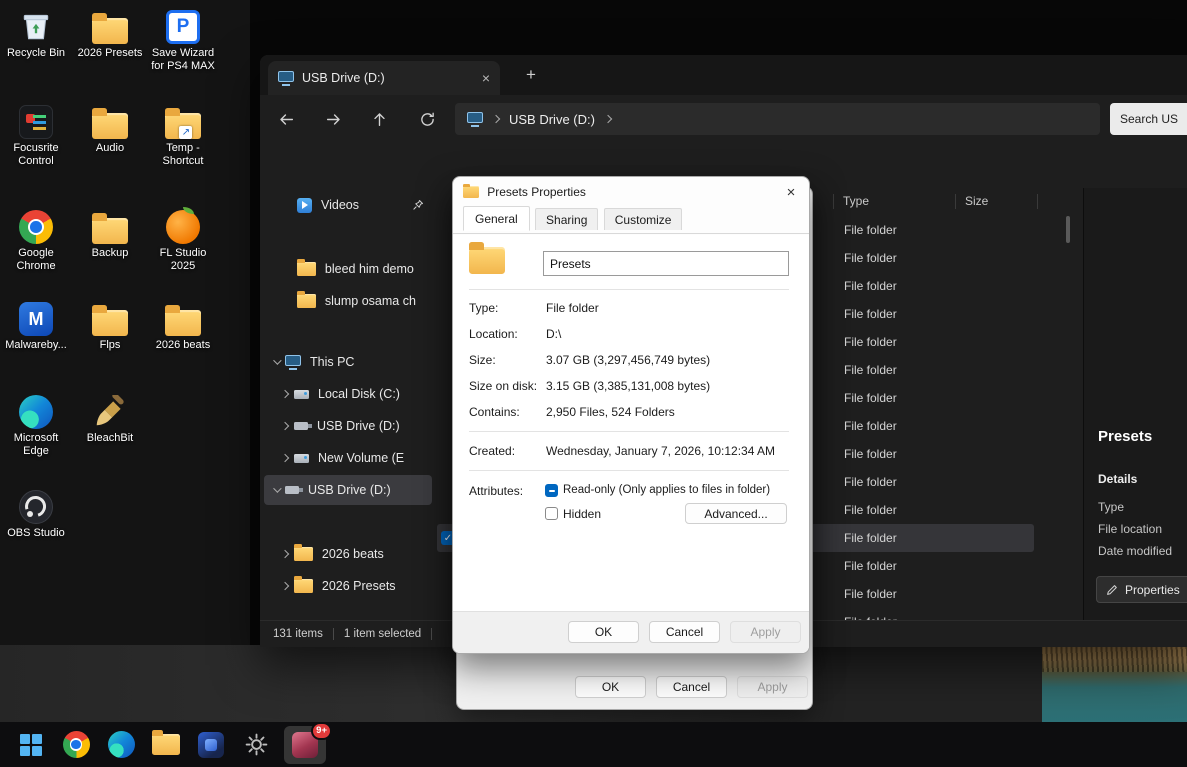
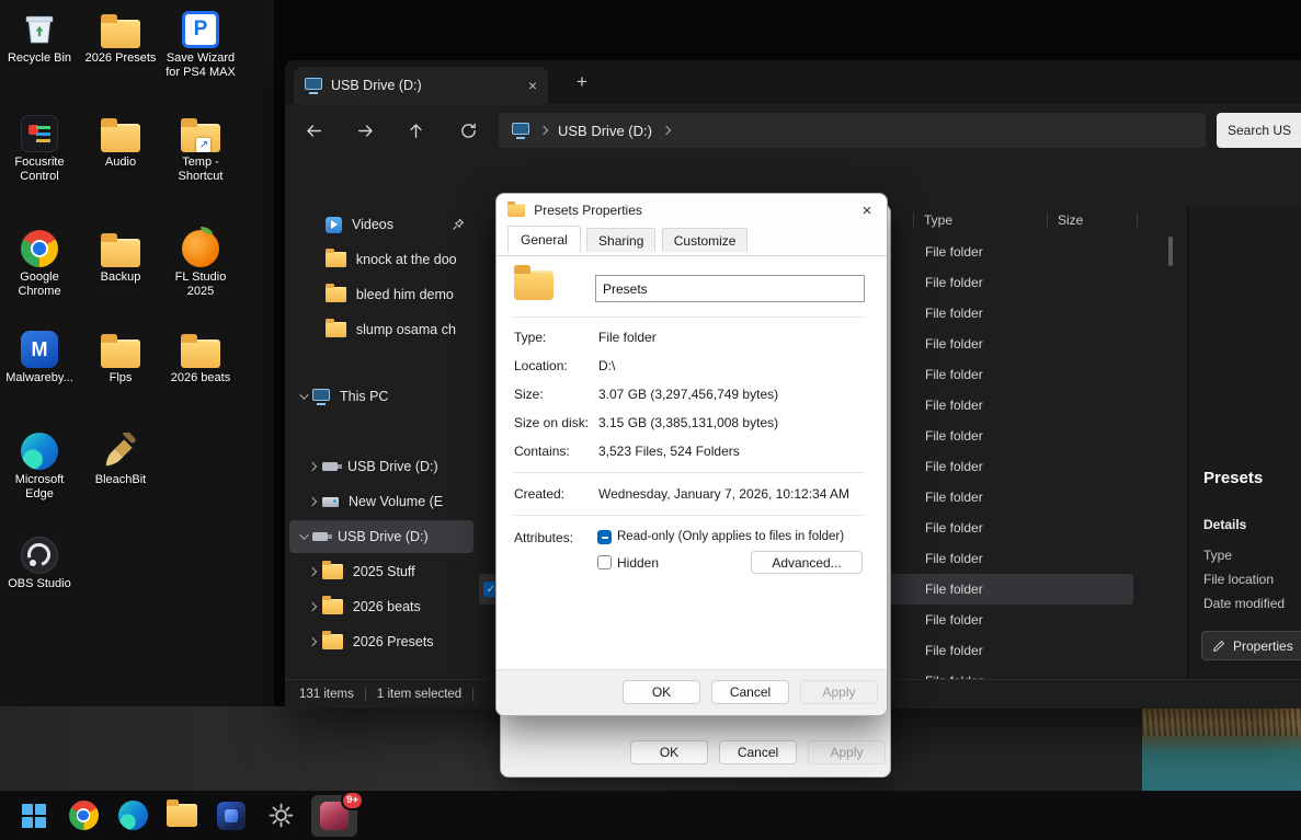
  Recycle Bin
  2026 Presets
  Save Wizard for PS4 MAX
  Focusrite Control
  Audio
  Temp - Shortcut
  Google Chrome
  Backup
  FL Studio 2025
  Malwareby...
  Flps
  2026 beats
  Microsoft Edge
  BleachBit
  OBS Studio
  USB Drive (D:)
  ×
  +
  USB Drive (D:)
  Search US
  Videos
+ knock at the doo
  bleed him demo
  slump osama ch
  This PC
- Local Disk (C:)
  USB Drive (D:)
  New Volume (E
  USB Drive (D:)
+ 2025 Stuff
  2026 beats
  2026 Presets
  Type
  Size
  File folder
  File folder
  File folder
  File folder
  File folder
  File folder
  File folder
  File folder
  File folder
  File folder
  File folder
  File folder
  File folder
  File folder
  Presets
  Details
  Type
  File location
  Date modified
  Properties
  131 items
  1 item selected
  OK
  Cancel
  Apply
  Presets Properties
  ×
  General Sharing Customize
  Presets
  Type:
  File folder
  Location:
  D:\
  Size:
  3.07 GB (3,297,456,749 bytes)
  Size on disk:
  3.15 GB (3,385,131,008 bytes)
  Contains:
- 2,950 Files, 524 Folders
+ 3,523 Files, 524 Folders
  Created:
  Wednesday, January 7, 2026, 10:12:34 AM
  Attributes:
  Read-only (Only applies to files in folder)
  Hidden
  Advanced...
  OK
  Cancel
  Apply
  9+
